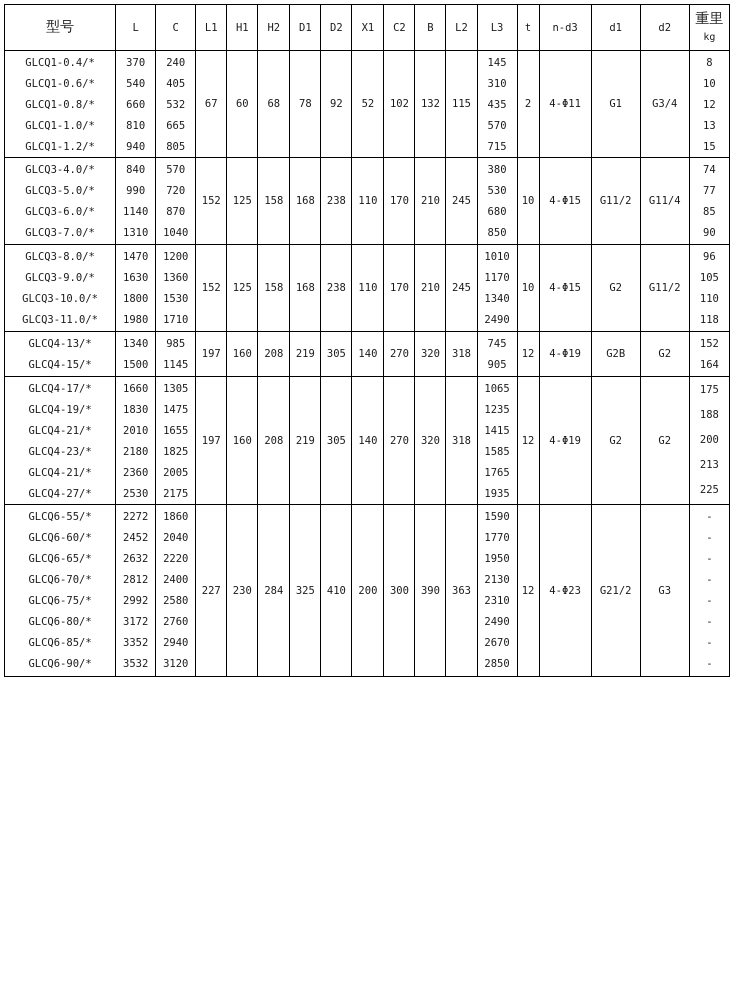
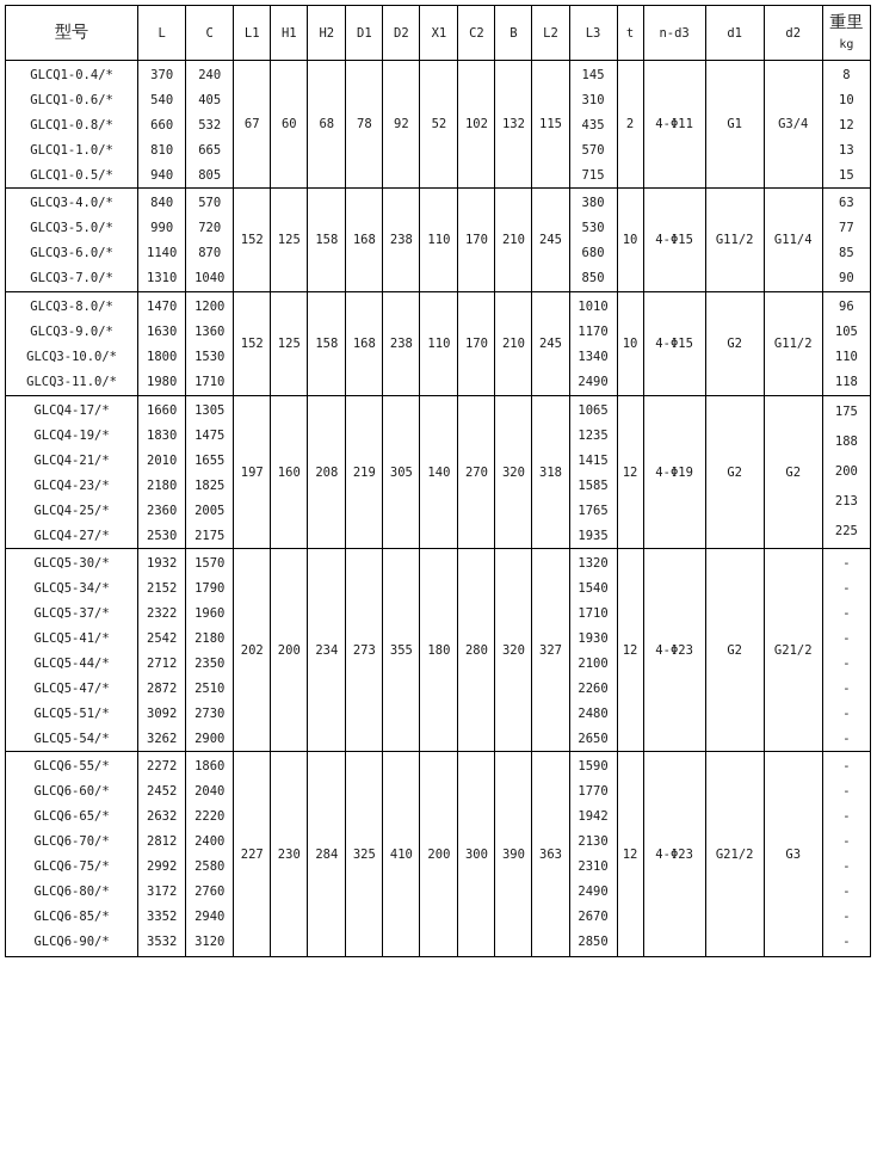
  型号	L	C	L1	H1	H2	D1	D2	X1	C2	B	L2	L3	t	n-d3	d1	d2	重里 kg
- GLCQ1-0.4/*GLCQ1-0.6/*GLCQ1-0.8/*GLCQ1-1.0/*GLCQ1-1.2/*	370540660810940	240405532665805	67	60	68	78	92	52	102	132	115	145310435570715	2	4-Φ11	G1	G3/4	810121315
+ GLCQ1-0.4/*GLCQ1-0.6/*GLCQ1-0.8/*GLCQ1-1.0/*GLCQ1-0.5/*	370540660810940	240405532665805	67	60	68	78	92	52	102	132	115	145310435570715	2	4-Φ11	G1	G3/4	810121315
- GLCQ3-4.0/*GLCQ3-5.0/*GLCQ3-6.0/*GLCQ3-7.0/*	84099011401310	5707208701040	152	125	158	168	238	110	170	210	245	380530680850	10	4-Φ15	G11/2	G11/4	74778590
+ GLCQ3-4.0/*GLCQ3-5.0/*GLCQ3-6.0/*GLCQ3-7.0/*	84099011401310	5707208701040	152	125	158	168	238	110	170	210	245	380530680850	10	4-Φ15	G11/2	G11/4	63778590
  GLCQ3-8.0/*GLCQ3-9.0/*GLCQ3-10.0/*GLCQ3-11.0/*	1470163018001980	1200136015301710	152	125	158	168	238	110	170	210	245	1010117013402490	10	4-Φ15	G2	G11/2	96105110118
- GLCQ4-13/*GLCQ4-15/*	13401500	9851145	197	160	208	219	305	140	270	320	318	745905	12	4-Φ19	G2B	G2	152164
- GLCQ4-17/*GLCQ4-19/*GLCQ4-21/*GLCQ4-23/*GLCQ4-21/*GLCQ4-27/*	166018302010218023602530	130514751655182520052175	197	160	208	219	305	140	270	320	318	106512351415158517651935	12	4-Φ19	G2	G2	175188200213225
+ GLCQ4-17/*GLCQ4-19/*GLCQ4-21/*GLCQ4-23/*GLCQ4-25/*GLCQ4-27/*	166018302010218023602530	130514751655182520052175	197	160	208	219	305	140	270	320	318	106512351415158517651935	12	4-Φ19	G2	G2	175188200213225
+ GLCQ5-30/*GLCQ5-34/*GLCQ5-37/*GLCQ5-41/*GLCQ5-44/*GLCQ5-47/*GLCQ5-51/*GLCQ5-54/*	19322152232225422712287230923262	15701790196021802350251027302900	202	200	234	273	355	180	280	320	327	13201540171019302100226024802650	12	4-Φ23	G2	G21/2	--------
- GLCQ6-55/*GLCQ6-60/*GLCQ6-65/*GLCQ6-70/*GLCQ6-75/*GLCQ6-80/*GLCQ6-85/*GLCQ6-90/*	22722452263228122992317233523532	18602040222024002580276029403120	227	230	284	325	410	200	300	390	363	15901770195021302310249026702850	12	4-Φ23	G21/2	G3	--------
+ GLCQ6-55/*GLCQ6-60/*GLCQ6-65/*GLCQ6-70/*GLCQ6-75/*GLCQ6-80/*GLCQ6-85/*GLCQ6-90/*	22722452263228122992317233523532	18602040222024002580276029403120	227	230	284	325	410	200	300	390	363	15901770194221302310249026702850	12	4-Φ23	G21/2	G3	--------
